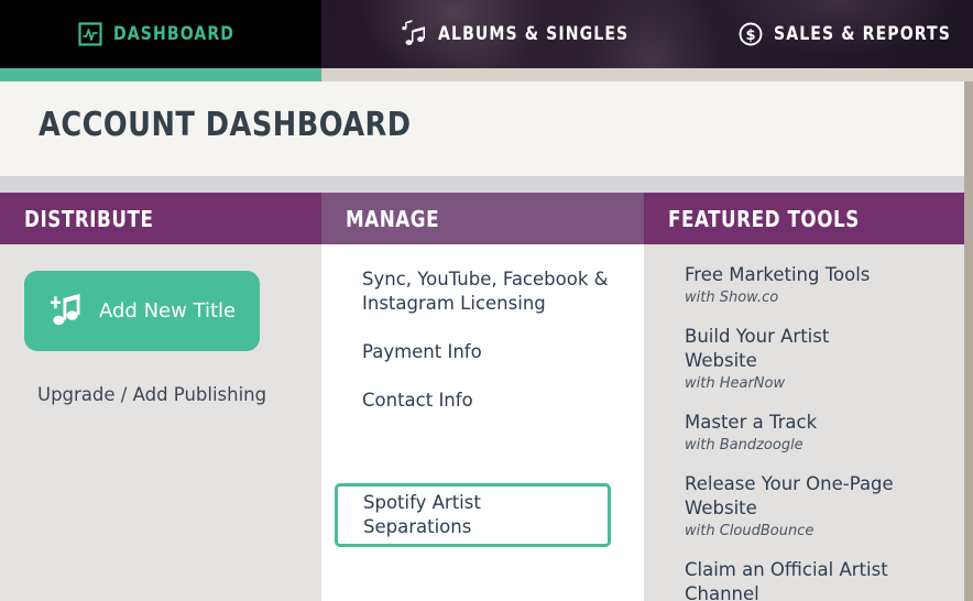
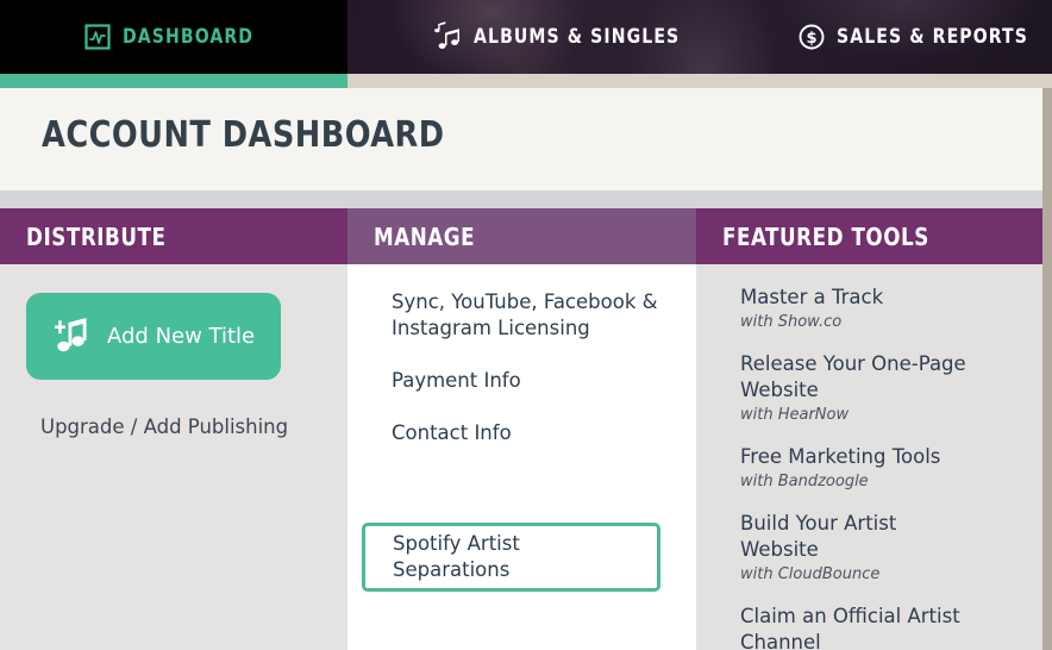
  DASHBOARD
  ALBUMS & SINGLES
  $
  SALES & REPORTS
  ACCOUNT DASHBOARD
  DISTRIBUTE
  Add New Title
  Upgrade / Add Publishing
  MANAGE
  Sync, YouTube, Facebook & Instagram Licensing
  Payment Info
  Contact Info
  Spotify Artist Separations
  FEATURED TOOLS
- Free Marketing Tools
+ Master a Track
  with Show.co
- Build Your Artist Website
+ Release Your One-Page Website
  with HearNow
- Master a Track
+ Free Marketing Tools
  with Bandzoogle
- Release Your One-Page Website
+ Build Your Artist Website
  with CloudBounce
  Claim an Official Artist Channel
